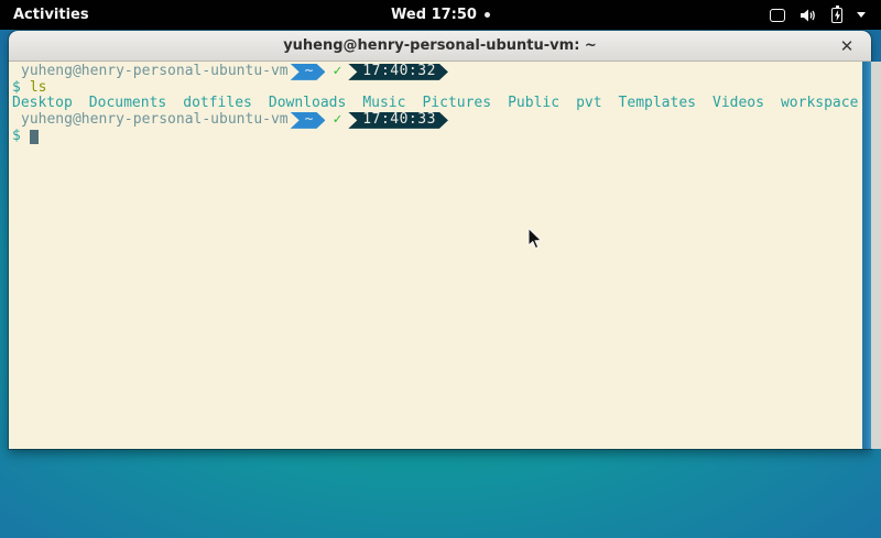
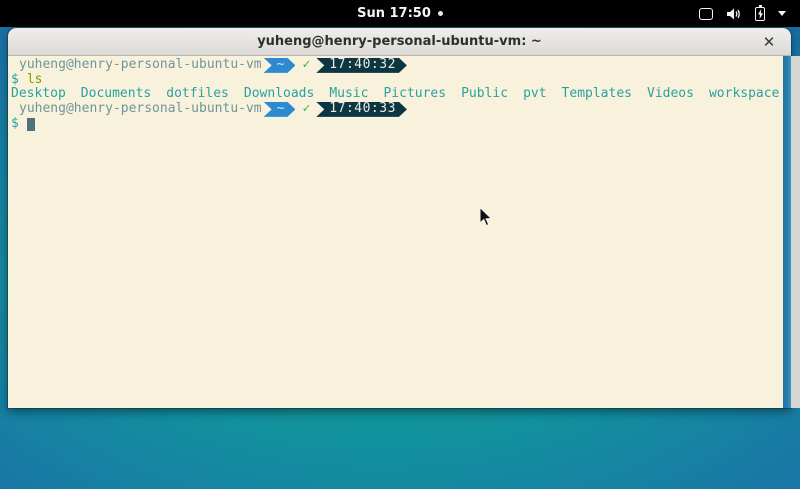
- Activities
- Wed 17:50
+ Sun 17:50
  yuheng@henry-personal-ubuntu-vm: ~
  ✕
  yuheng@henry-personal-ubuntu-vm
  ~
  ✓
  17:40:32
  $
  ls
  Desktop
  Documents
  dotfiles
  Downloads
  Music
  Pictures
  Public
  pvt
  Templates
  Videos
  workspace
  yuheng@henry-personal-ubuntu-vm
  ~
  ✓
  17:40:33
  $
